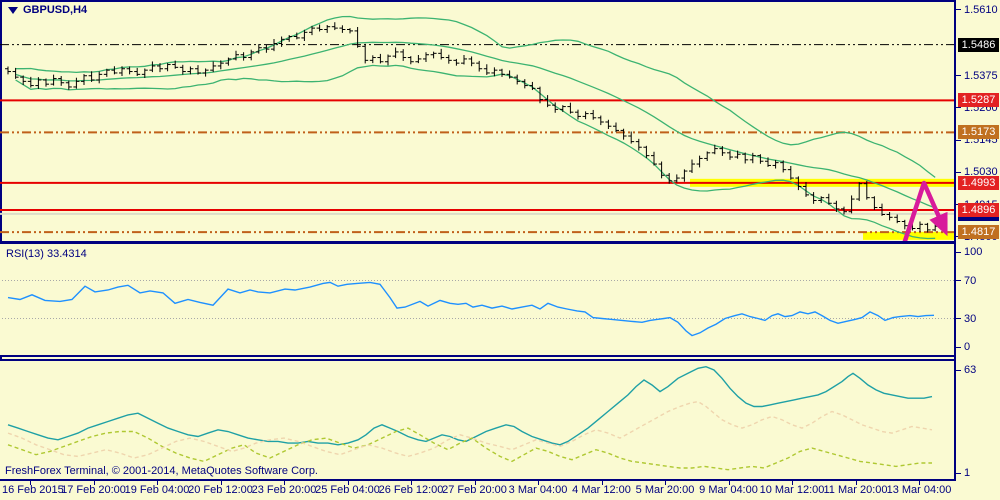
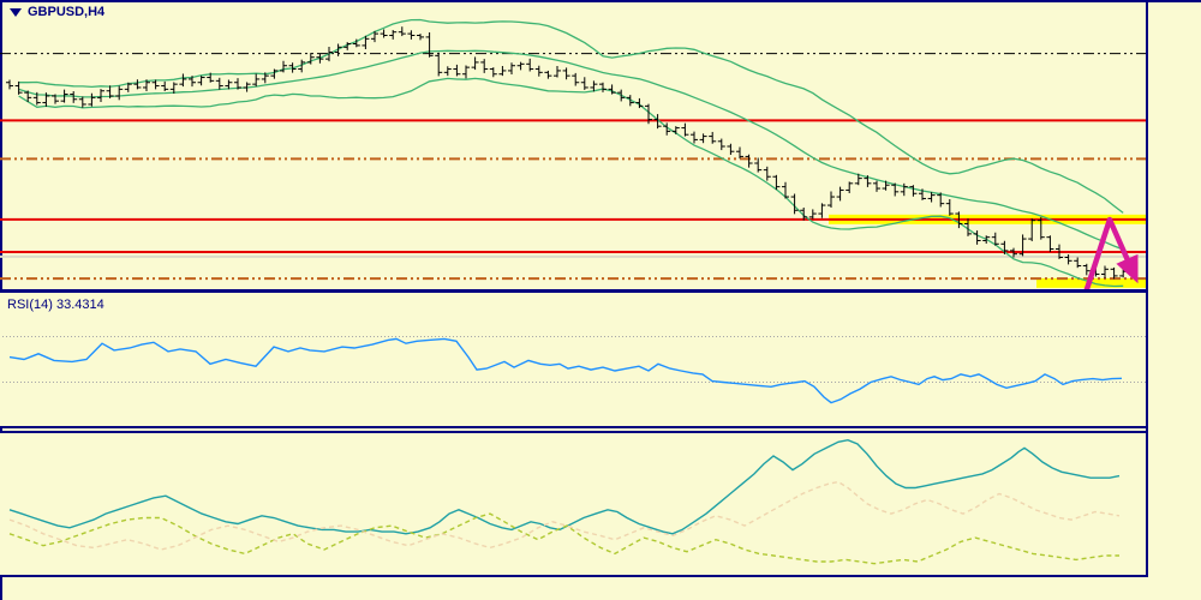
  GBPUSD,H4
- RSI(13) 33.4314
+ RSI(14) 33.4314
- FreshForex Terminal, © 2001-2014, MetaQuotes Software Corp.
- 1.5610
- 1.5375
- 1.5260
- 1.5145
- 1.5030
- 1.5486
- 1.5287
- 1.5173
- 1.4993
- 1.4896
- 1.4817
- 100
- 70
- 30
- 0
- 63
- 1
- 16 Feb 2015
- 17 Feb 20:00
- 19 Feb 04:00
- 20 Feb 12:00
- 23 Feb 20:00
- 25 Feb 04:00
- 26 Feb 12:00
- 27 Feb 20:00
- 3 Mar 04:00
- 4 Mar 12:00
- 5 Mar 20:00
- 9 Mar 04:00
- 10 Mar 12:00
- 11 Mar 20:00
- 13 Mar 04:00
